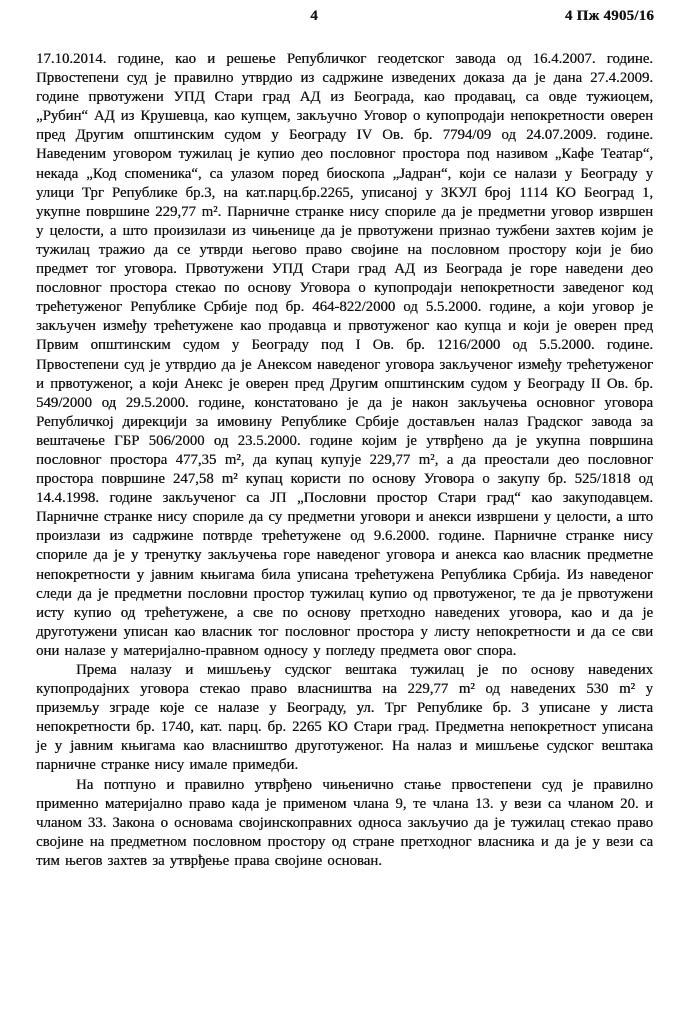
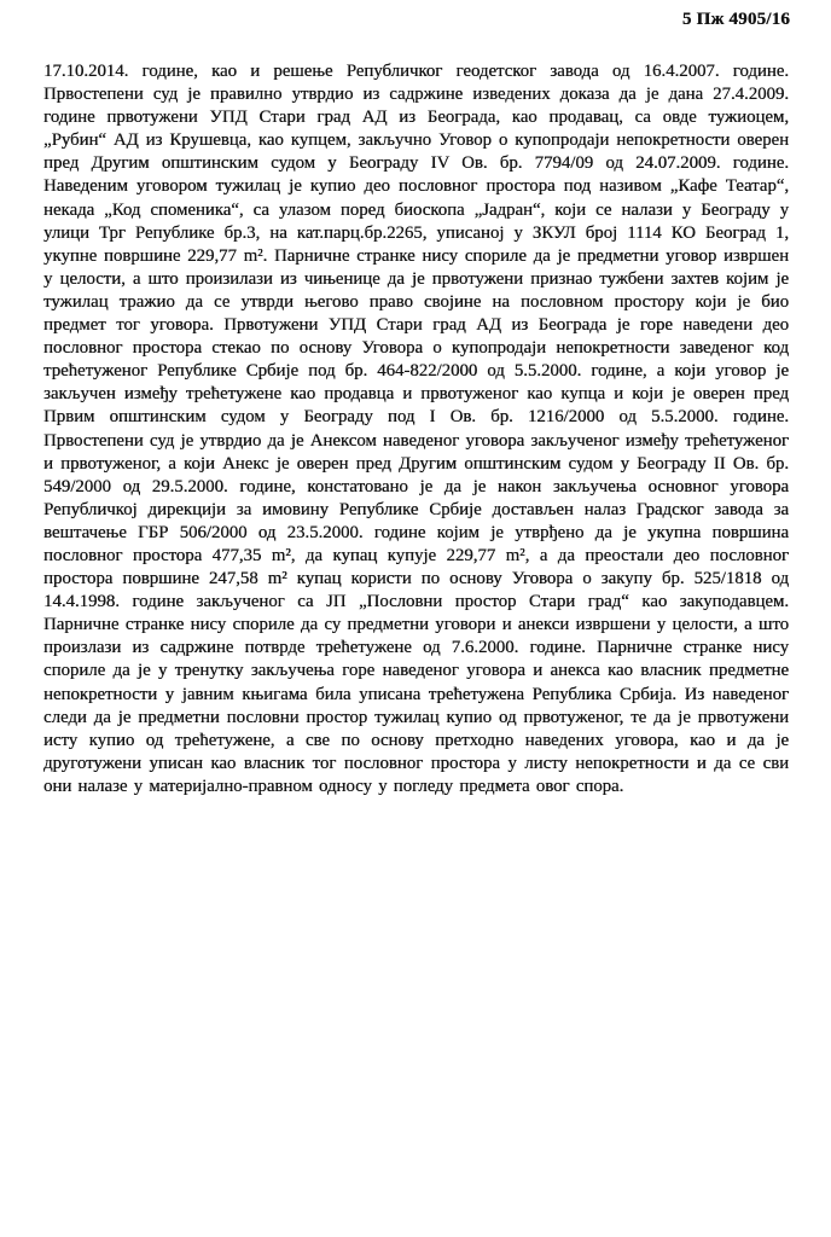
- 4
- 4 Пж 4905/16
+ 5 Пж 4905/16
- 17.10.2014. године, као и решење Републичког геодетског завода од 16.4.2007. године. Првостепени суд је правилно утврдио из садржине изведених доказа да је дана 27.4.2009. године првотужени УПД Стари град АД из Београда, као продавац, са овде тужиоцем, „Рубин“ АД из Крушевца, као купцем, закључно Уговор о купопродаји непокретности оверен пред Другим општинским судом у Београду IV Ов. бр. 7794/09 од 24.07.2009. године. Наведеним уговором тужилац је купио део пословног простора под називом „Кафе Театар“, некада „Код споменика“, са улазом поред биоскопа „Јадран“, који се налази у Београду у улици Трг Републике бр.3, на кат.парц.бр.2265, уписаној у ЗКУЛ број 1114 КО Београд 1, укупне површине 229,77 m². Парничне странке нису спориле да је предметни уговор извршен у целости, а што произилази из чињенице да је првотужени признао тужбени захтев којим је тужилац тражио да се утврди његово право својине на пословном простору који је био предмет тог уговора. Првотужени УПД Стари град АД из Београда је горе наведени део пословног простора стекао по основу Уговора о купопродаји непокретности заведеног код трећетуженог Републике Србије под бр. 464-822/2000 од 5.5.2000. године, а који уговор је закључен између трећетужене као продавца и првотуженог као купца и који је оверен пред Првим општинским судом у Београду под I Ов. бр. 1216/2000 од 5.5.2000. године. Првостепени суд је утврдио да је Анексом наведеног уговора закљученог између трећетуженог и првотуженог, а који Анекс је оверен пред Другим општинским судом у Београду II Ов. бр. 549/2000 од 29.5.2000. године, констатовано је да је након закључења основног уговора Републичкој дирекцији за имовину Републике Србије достављен налаз Градског завода за вештачење ГБР 506/2000 од 23.5.2000. године којим је утврђено да је укупна површина пословног простора 477,35 m², да купац купује 229,77 m², а да преостали део пословног простора површине 247,58 m² купац користи по основу Уговора о закупу бр. 525/1818 од 14.4.1998. године закљученог са ЈП „Пословни простор Стари град“ као закуподавцем. Парничне странке нису спориле да су предметни уговори и анекси извршени у целости, а што произлази из садржине потврде трећетужене од 9.6.2000. године. Парничне странке нису спориле да је у тренутку закључења горе наведеног уговора и анекса као власник предметне непокретности у јавним књигама била уписана трећетужена Република Србија. Из наведеног следи да је предметни пословни простор тужилац купио од првотуженог, те да је првотужени исту купио од трећетужене, а све по основу претходно наведених уговора, као и да је друготужени уписан као власник тог пословног простора у листу непокретности и да се сви они налазе у материјално-правном односу у погледу предмета овог спора.
+ 17.10.2014. године, као и решење Републичког геодетског завода од 16.4.2007. године. Првостепени суд је правилно утврдио из садржине изведених доказа да је дана 27.4.2009. године првотужени УПД Стари град АД из Београда, као продавац, са овде тужиоцем, „Рубин“ АД из Крушевца, као купцем, закључно Уговор о купопродаји непокретности оверен пред Другим општинским судом у Београду IV Ов. бр. 7794/09 од 24.07.2009. године. Наведеним уговором тужилац је купио део пословног простора под називом „Кафе Театар“, некада „Код споменика“, са улазом поред биоскопа „Јадран“, који се налази у Београду у улици Трг Републике бр.3, на кат.парц.бр.2265, уписаној у ЗКУЛ број 1114 КО Београд 1, укупне површине 229,77 m². Парничне странке нису спориле да је предметни уговор извршен у целости, а што произилази из чињенице да је првотужени признао тужбени захтев којим је тужилац тражио да се утврди његово право својине на пословном простору који је био предмет тог уговора. Првотужени УПД Стари град АД из Београда је горе наведени део пословног простора стекао по основу Уговора о купопродаји непокретности заведеног код трећетуженог Републике Србије под бр. 464-822/2000 од 5.5.2000. године, а који уговор је закључен између трећетужене као продавца и првотуженог као купца и који је оверен пред Првим општинским судом у Београду под I Ов. бр. 1216/2000 од 5.5.2000. године. Првостепени суд је утврдио да је Анексом наведеног уговора закљученог између трећетуженог и првотуженог, а који Анекс је оверен пред Другим општинским судом у Београду II Ов. бр. 549/2000 од 29.5.2000. године, констатовано је да је након закључења основног уговора Републичкој дирекцији за имовину Републике Србије достављен налаз Градског завода за вештачење ГБР 506/2000 од 23.5.2000. године којим је утврђено да је укупна површина пословног простора 477,35 m², да купац купује 229,77 m², а да преостали део пословног простора површине 247,58 m² купац користи по основу Уговора о закупу бр. 525/1818 од 14.4.1998. године закљученог са ЈП „Пословни простор Стари град“ као закуподавцем. Парничне странке нису спориле да су предметни уговори и анекси извршени у целости, а што произлази из садржине потврде трећетужене од 7.6.2000. године. Парничне странке нису спориле да је у тренутку закључења горе наведеног уговора и анекса као власник предметне непокретности у јавним књигама била уписана трећетужена Република Србија. Из наведеног следи да је предметни пословни простор тужилац купио од првотуженог, те да је првотужени исту купио од трећетужене, а све по основу претходно наведених уговора, као и да је друготужени уписан као власник тог пословног простора у листу непокретности и да се сви они налазе у материјално-правном односу у погледу предмета овог спора.
- Према налазу и мишљењу судског вештака тужилац је по основу наведених купопродајних уговора стекао право власништва на 229,77 m² од наведених 530 m² у приземљу зграде које се налазе у Београду, ул. Трг Републике бр. 3 уписане у листа непокретности бр. 1740, кат. парц. бр. 2265 КО Стари град. Предметна непокретност уписана је у јавним књигама као власништво друготуженог. На налаз и мишљење судског вештака парничне странке нису имале примедби.
- На потпуно и правилно утврђено чињенично стање првостепени суд је правилно применно материјално право када је применом члана 9, те члана 13. у вези са чланом 20. и чланом 33. Закона о основама својинскоправних односа закључио да је тужилац стекао право својине на предметном пословном простору од стране претходног власника и да је у вези са тим његов захтев за утврђење права својине основан.
